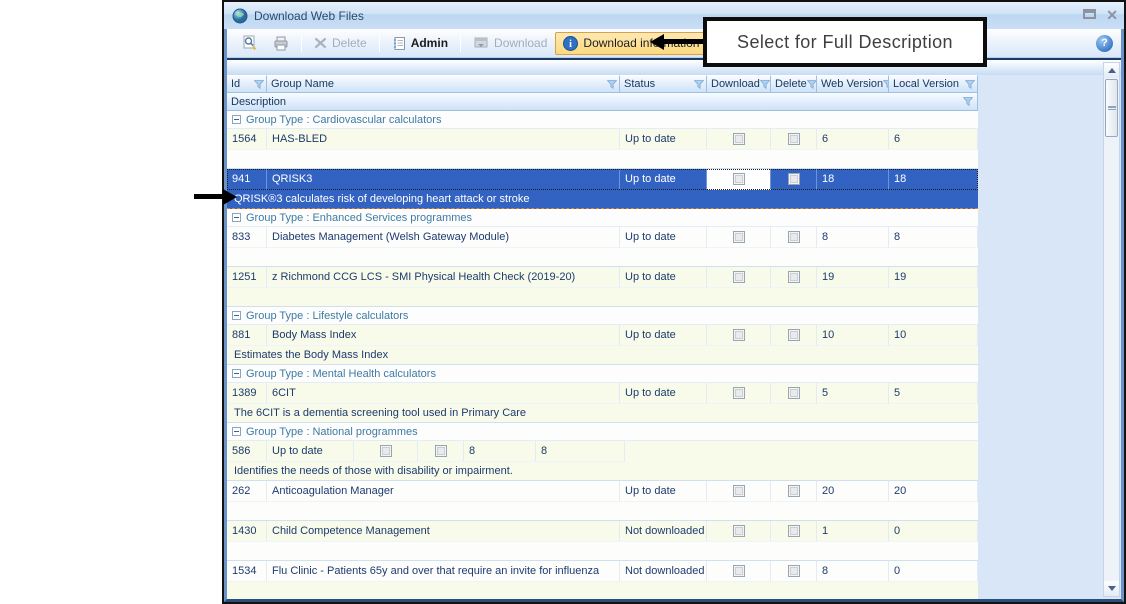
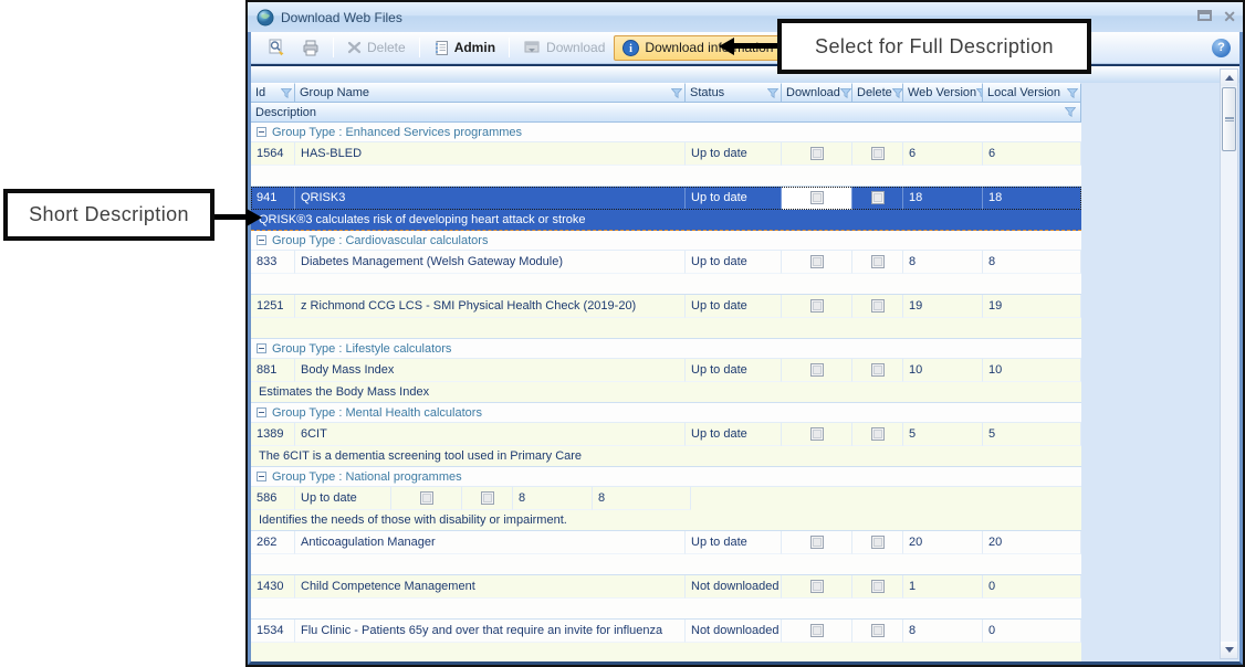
  Download Web Files
  ✕
  Delete
  Admin
  Download
  i
  ?
  Id
  Group Name
  Status
  Download
  Delete
  Web Version
  Local Version
  Description
- Group Type : Cardiovascular calculators
+ Group Type : Enhanced Services programmes
  1564
  HAS-BLED
  Up to date
  6
  6
  941
  QRISK3
  Up to date
  18
  18
  QRISK®3 calculates risk of developing heart attack or stroke
- Group Type : Enhanced Services programmes
+ Group Type : Cardiovascular calculators
  833
  Diabetes Management (Welsh Gateway Module)
  Up to date
  8
  8
  1251
  z Richmond CCG LCS - SMI Physical Health Check (2019-20)
  Up to date
  19
  19
  Group Type : Lifestyle calculators
  881
  Body Mass Index
  Up to date
  10
  10
  Estimates the Body Mass Index
  Group Type : Mental Health calculators
  1389
  6CIT
  Up to date
  5
  5
  The 6CIT is a dementia screening tool used in Primary Care
  Group Type : National programmes
  586
  Up to date
  8
  8
  Identifies the needs of those with disability or impairment.
  262
  Anticoagulation Manager
  Up to date
  20
  20
  1430
  Child Competence Management
  Not downloaded
  1
  0
  1534
  Flu Clinic - Patients 65y and over that require an invite for influenza
  Not downloaded
  8
  0
  Select for Full Description
+ Short Description
